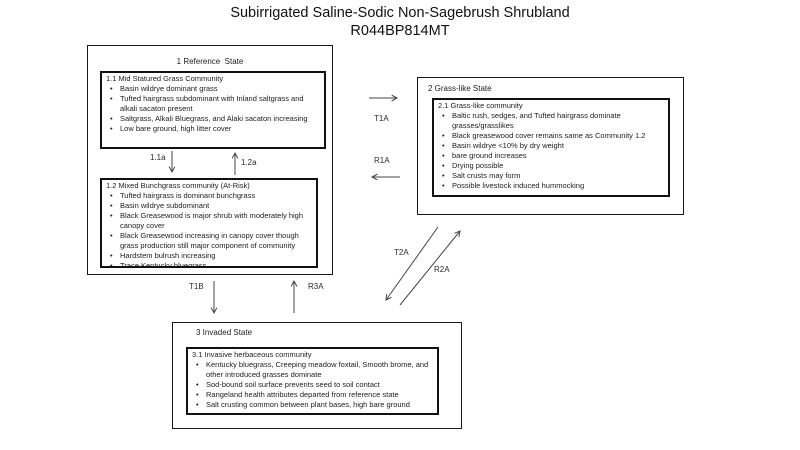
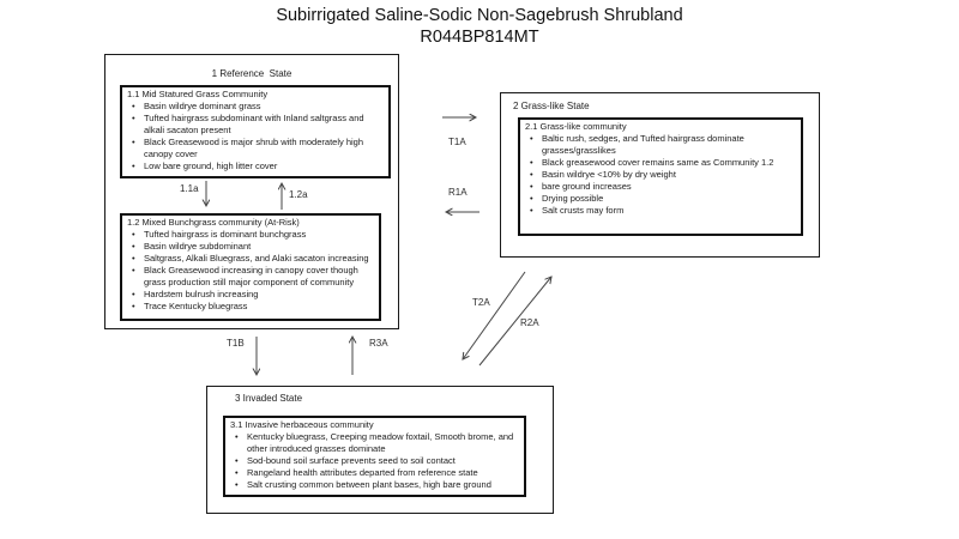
  Subirrigated Saline-Sodic Non-Sagebrush Shrubland
  R044BP814MT
  1 Reference State
  1.1 Mid Statured Grass Community
  Basin wildrye dominant grass
  Tufted hairgrass subdominant with Inland saltgrass and alkali sacaton present
- Saltgrass, Alkali Bluegrass, and Alaki sacaton increasing
+ Black Greasewood is major shrub with moderately high canopy cover
  Low bare ground, high litter cover
  1.2 Mixed Bunchgrass community (At-Risk)
  Tufted hairgrass is dominant bunchgrass
  Basin wildrye subdominant
- Black Greasewood is major shrub with moderately high canopy cover
+ Saltgrass, Alkali Bluegrass, and Alaki sacaton increasing
  Black Greasewood increasing in canopy cover though grass production still major component of community
  Hardstem bulrush increasing
  Trace Kentucky bluegrass
  2 Grass-like State
  2.1 Grass-like community
  Baltic rush, sedges, and Tufted hairgrass dominate grasses/grasslikes
  Black greasewood cover remains same as Community 1.2
  Basin wildrye <10% by dry weight
  bare ground increases
  Drying possible
  Salt crusts may form
- Possible livestock induced hummocking
  3 Invaded State
  3.1 Invasive herbaceous community
  Kentucky bluegrass, Creeping meadow foxtail, Smooth brome, and other introduced grasses dominate
  Sod-bound soil surface prevents seed to soil contact
  Rangeland health attributes departed from reference state
  Salt crusting common between plant bases, high bare ground
  T1A
  R1A
  1.1a
  1.2a
  T1B
  R3A
  T2A
  R2A
